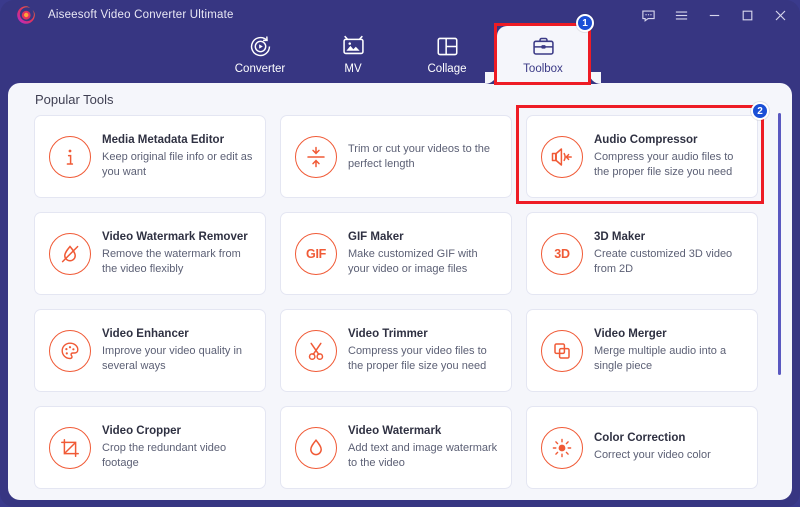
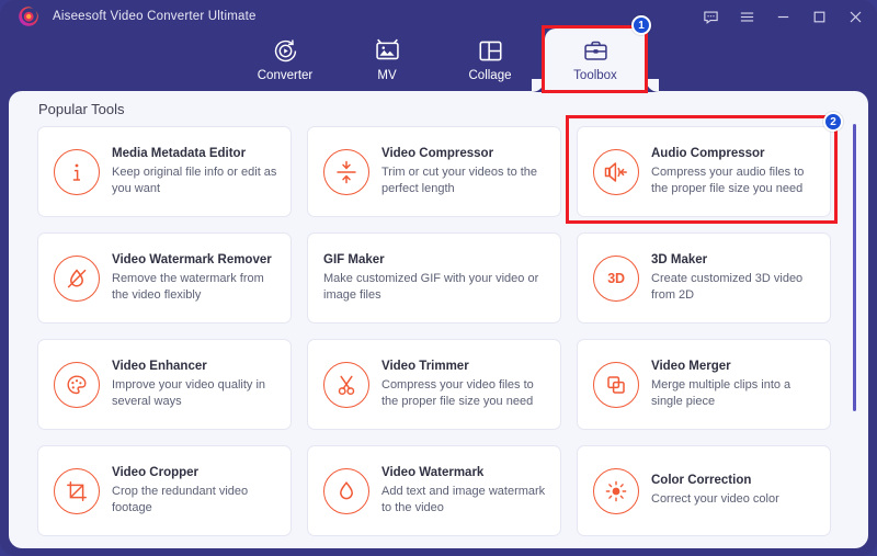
  Aiseesoft Video Converter Ultimate
  Converter
  MV
  Collage
  Toolbox
  1
  Popular Tools
  Media Metadata Editor
  Keep original file info or edit as you want
+ Video Compressor
  Trim or cut your videos to the perfect length
  Audio Compressor
  Compress your audio files to the proper file size you need
  Video Watermark Remover
  Remove the watermark from the video flexibly
- GIF
  GIF Maker
  Make customized GIF with your video or image files
  3D
  3D Maker
  Create customized 3D video from 2D
  Video Enhancer
  Improve your video quality in several ways
  Video Trimmer
  Compress your video files to the proper file size you need
  Video Merger
- Merge multiple audio into a single piece
+ Merge multiple clips into a single piece
  Video Cropper
  Crop the redundant video footage
  Video Watermark
  Add text and image watermark to the video
  Color Correction
  Correct your video color
  2
